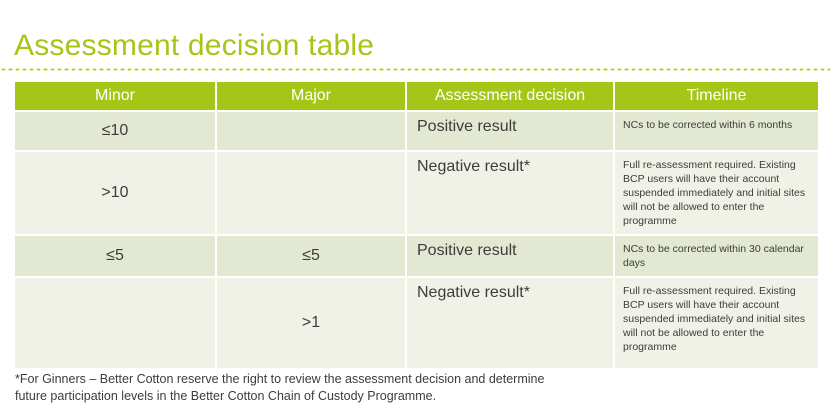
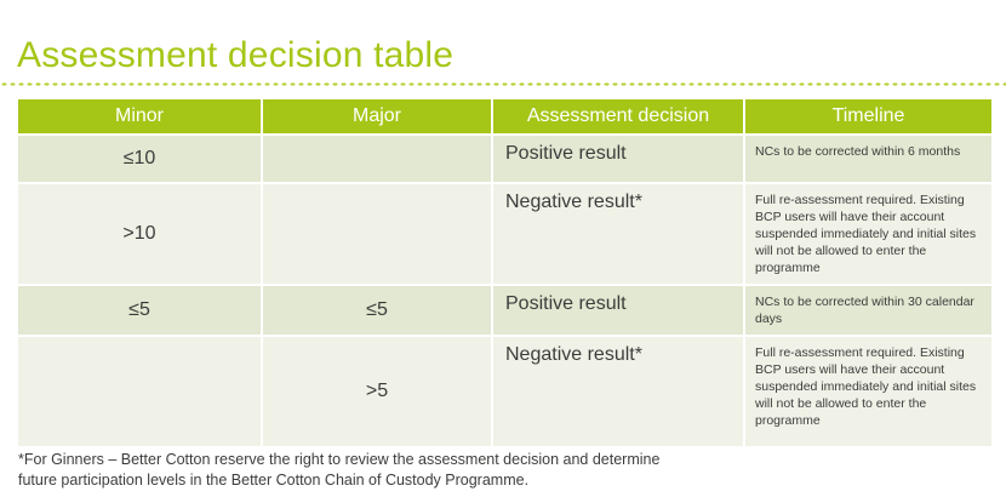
  Assessment decision table
  Minor	Major	Assessment decision	Timeline
  ≤10		Positive result	NCs to be corrected within 6 months
  >10		Negative result*	Full re-assessment required. Existing BCP users will have their account suspended immediately and initial sites will not be allowed to enter the programme
  ≤5	≤5	Positive result	NCs to be corrected within 30 calendar days
- 	>1	Negative result*	Full re-assessment required. Existing BCP users will have their account suspended immediately and initial sites will not be allowed to enter the programme
+ 	>5	Negative result*	Full re-assessment required. Existing BCP users will have their account suspended immediately and initial sites will not be allowed to enter the programme
  *For Ginners – Better Cotton reserve the right to review the assessment decision and determine future participation levels in the Better Cotton Chain of Custody Programme.
